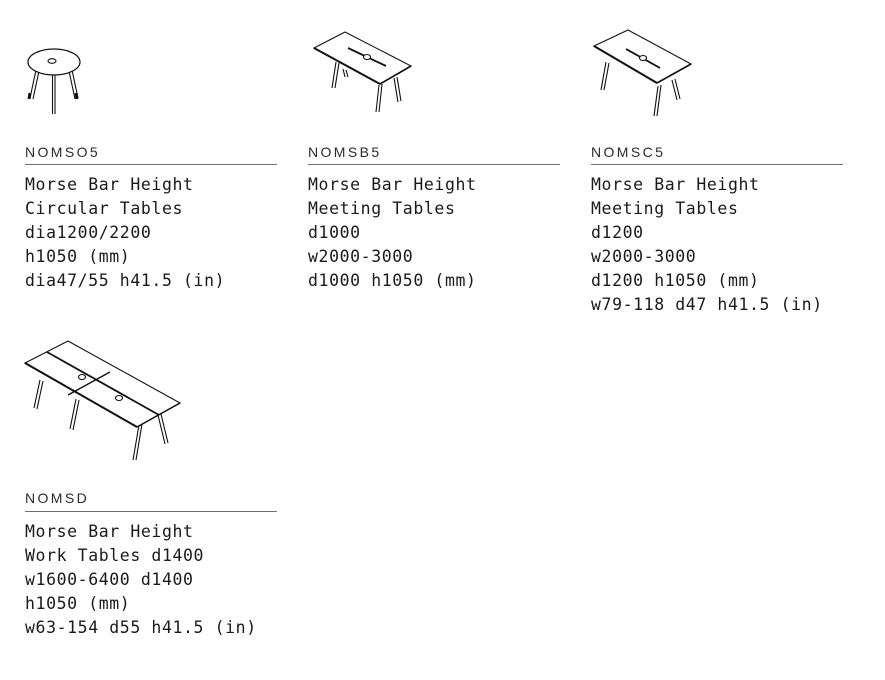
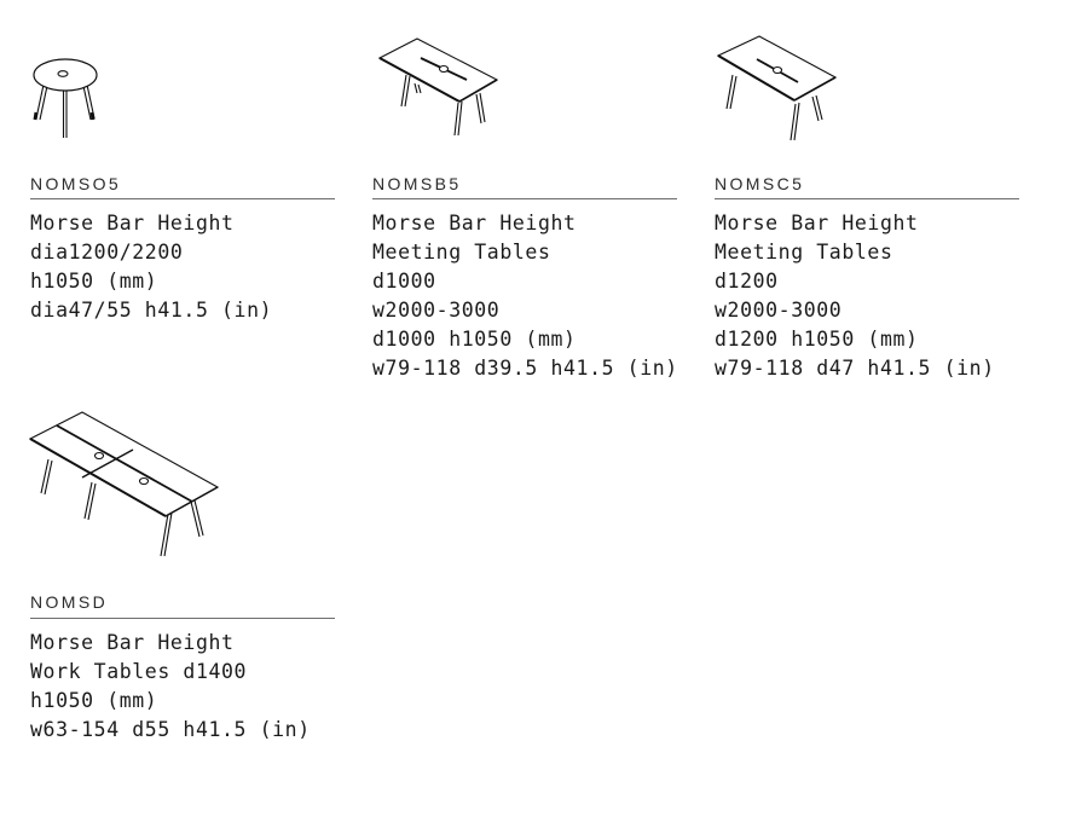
  NOMSO5
  Morse Bar Height
- Circular Tables
  dia1200/2200
  h1050 (mm)
  dia47/55 h41.5 (in)
  NOMSB5
  Morse Bar Height
  Meeting Tables
  d1000
  w2000-3000
  d1000 h1050 (mm)
+ w79-118 d39.5 h41.5 (in)
  NOMSC5
  Morse Bar Height
  Meeting Tables
  d1200
  w2000-3000
  d1200 h1050 (mm)
  w79-118 d47 h41.5 (in)
  NOMSD
  Morse Bar Height
  Work Tables d1400
- w1600-6400 d1400
  h1050 (mm)
  w63-154 d55 h41.5 (in)
